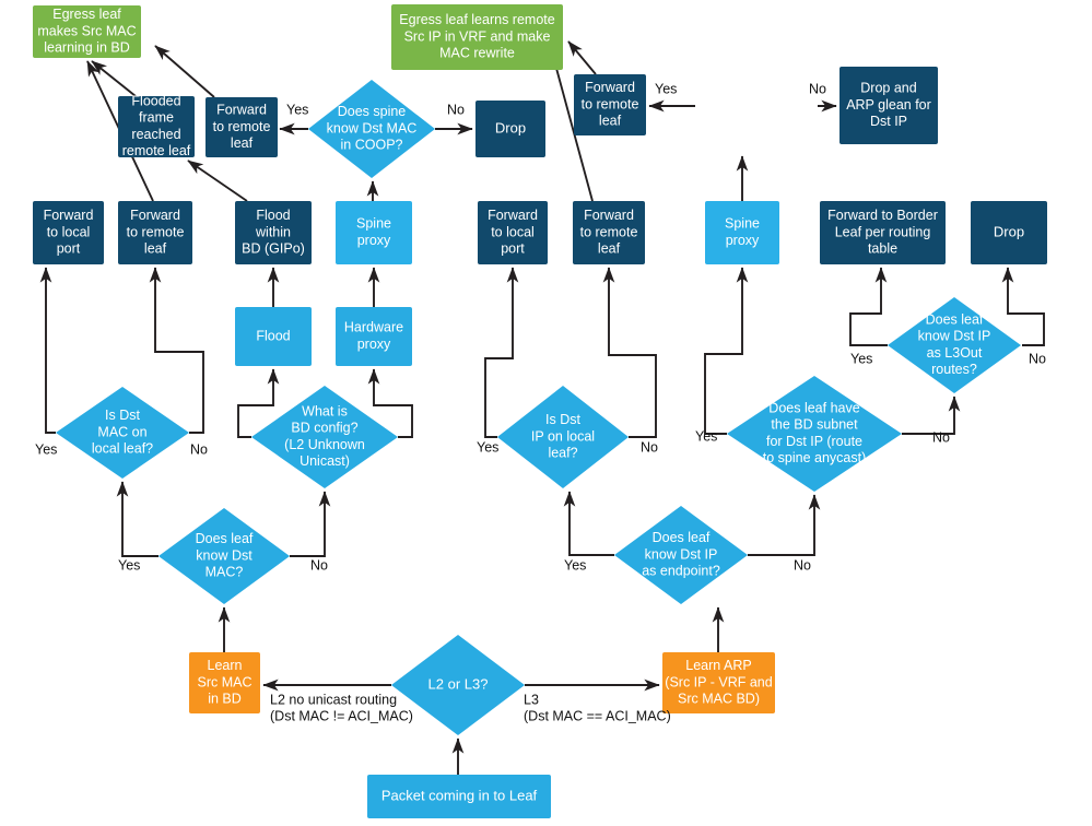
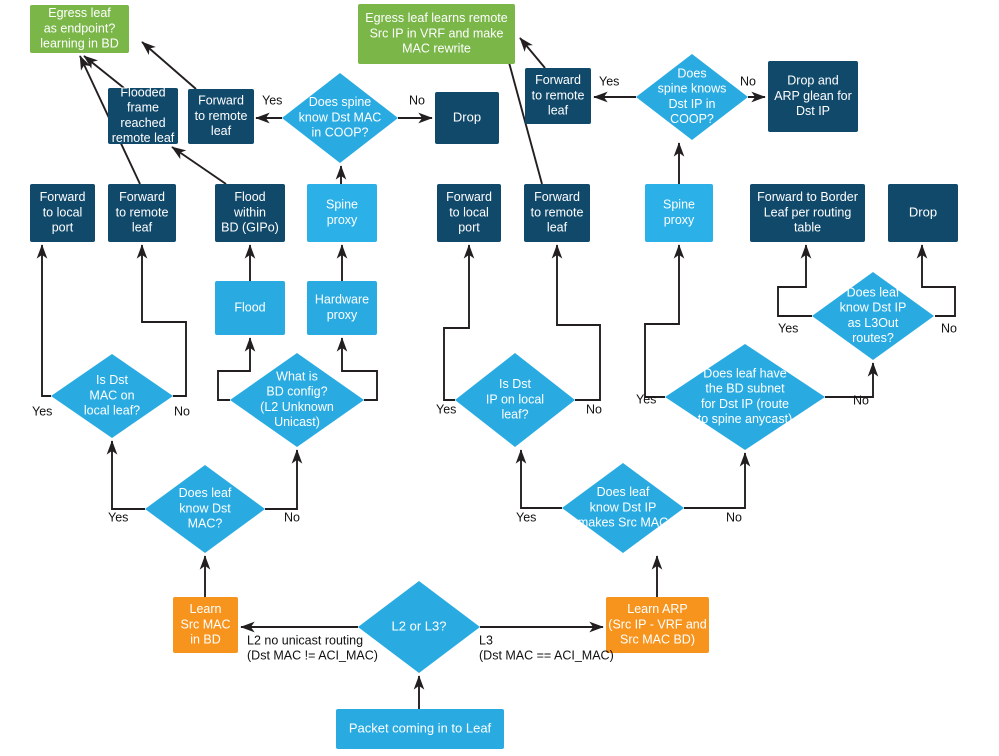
  Egress leaf
- makes Src MAC
+ as endpoint?
  learning in BD
  Egress leaf learns remote
  Src IP in VRF and make
  MAC rewrite
  Flooded
  frame
  reached
  remote leaf
  Forward
  to remote
  leaf
  Does spine
  know Dst MAC
  in COOP?
  Drop
  Forward
  to remote
  leaf
+ Does
+ spine knows
+ Dst IP in
+ COOP?
  Drop and
  ARP glean for
  Dst IP
  Forward
  to local
  port
  Forward
  to remote
  leaf
  Flood
  within
  BD (GIPo)
  Spine
  proxy
  Forward
  to local
  port
  Forward
  to remote
  leaf
  Spine
  proxy
  Forward to Border
  Leaf per routing
  table
  Drop
  Flood
  Hardware
  proxy
  Is Dst
  MAC on
  local leaf?
  What is
  BD config?
  (L2 Unknown
  Unicast)
  Is Dst
  IP on local
  leaf?
  Does leaf have
  the BD subnet
  for Dst IP (route
  to spine anycast)
  Does leaf
  know Dst IP
  as L3Out
  routes?
  Does leaf
  know Dst
  MAC?
  Does leaf
  know Dst IP
- as endpoint?
+ makes Src MAC
  Learn
  Src MAC
  in BD
  Learn ARP
  (Src IP - VRF and
  Src MAC BD)
  L2 or L3?
  Packet coming in to Leaf
  Yes
  No
  Yes
  No
  Yes
  No
  Yes
  No
  Yes
  No
  Yes
  No
  Yes
  No
  Yes
  No
  L2 no unicast routing
  (Dst MAC != ACI_MAC)
  L3
  (Dst MAC == ACI_MAC)
